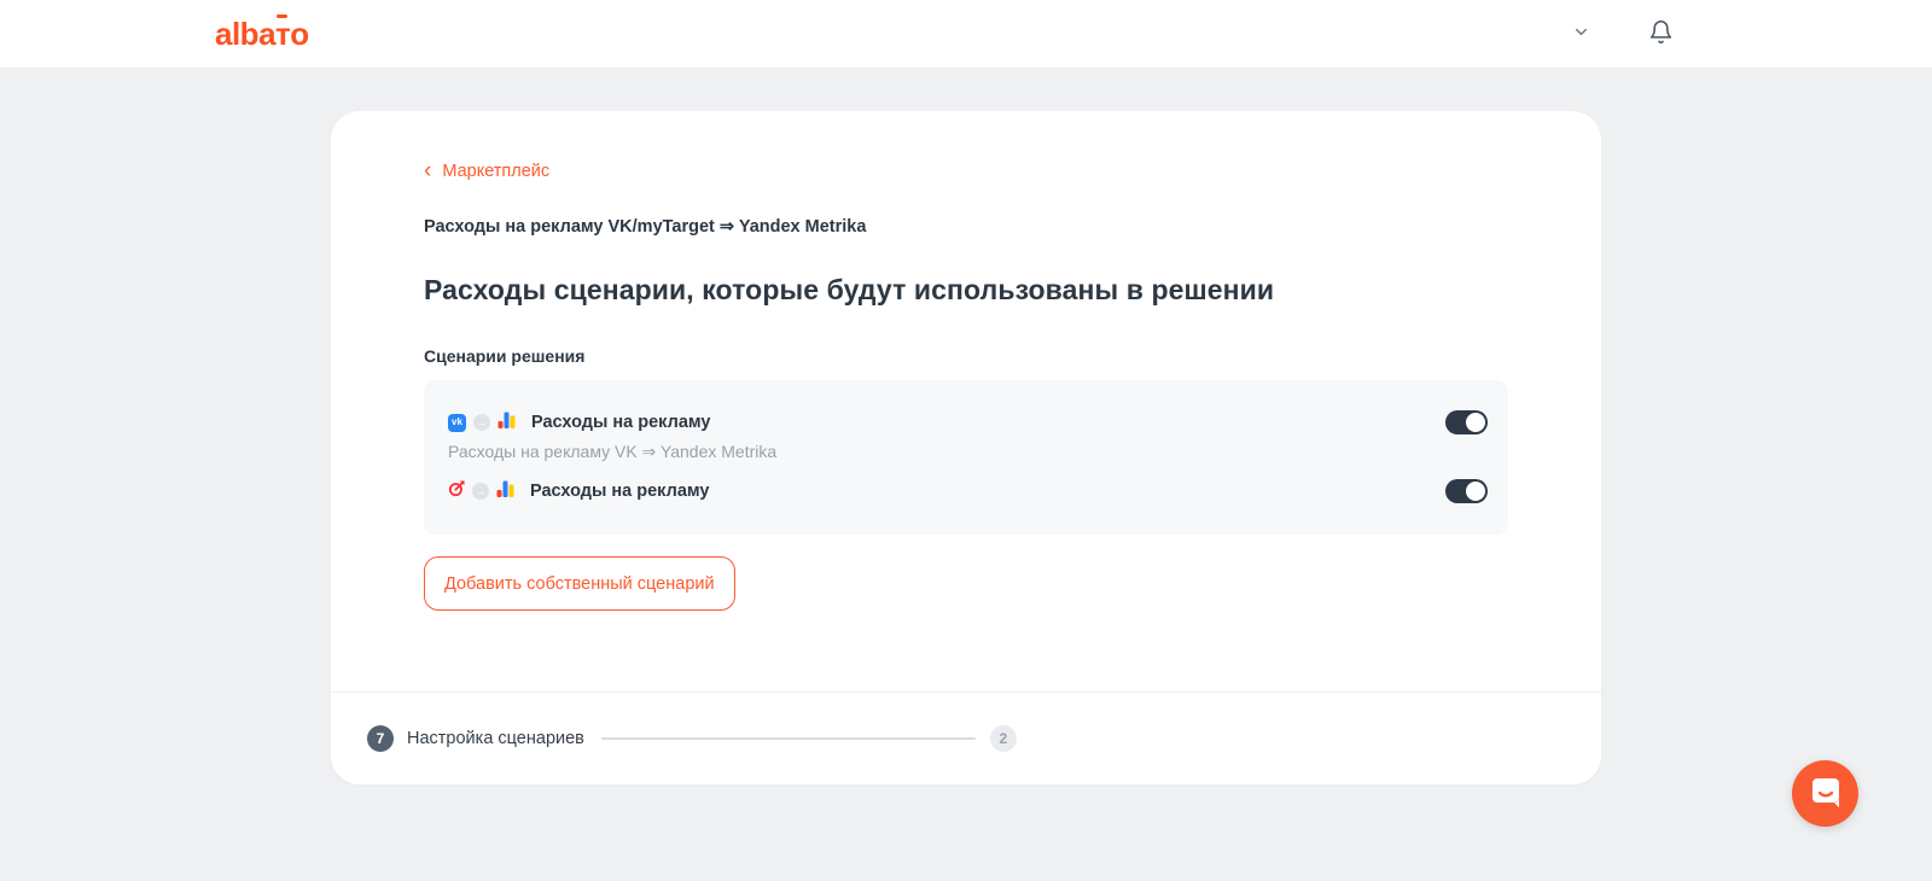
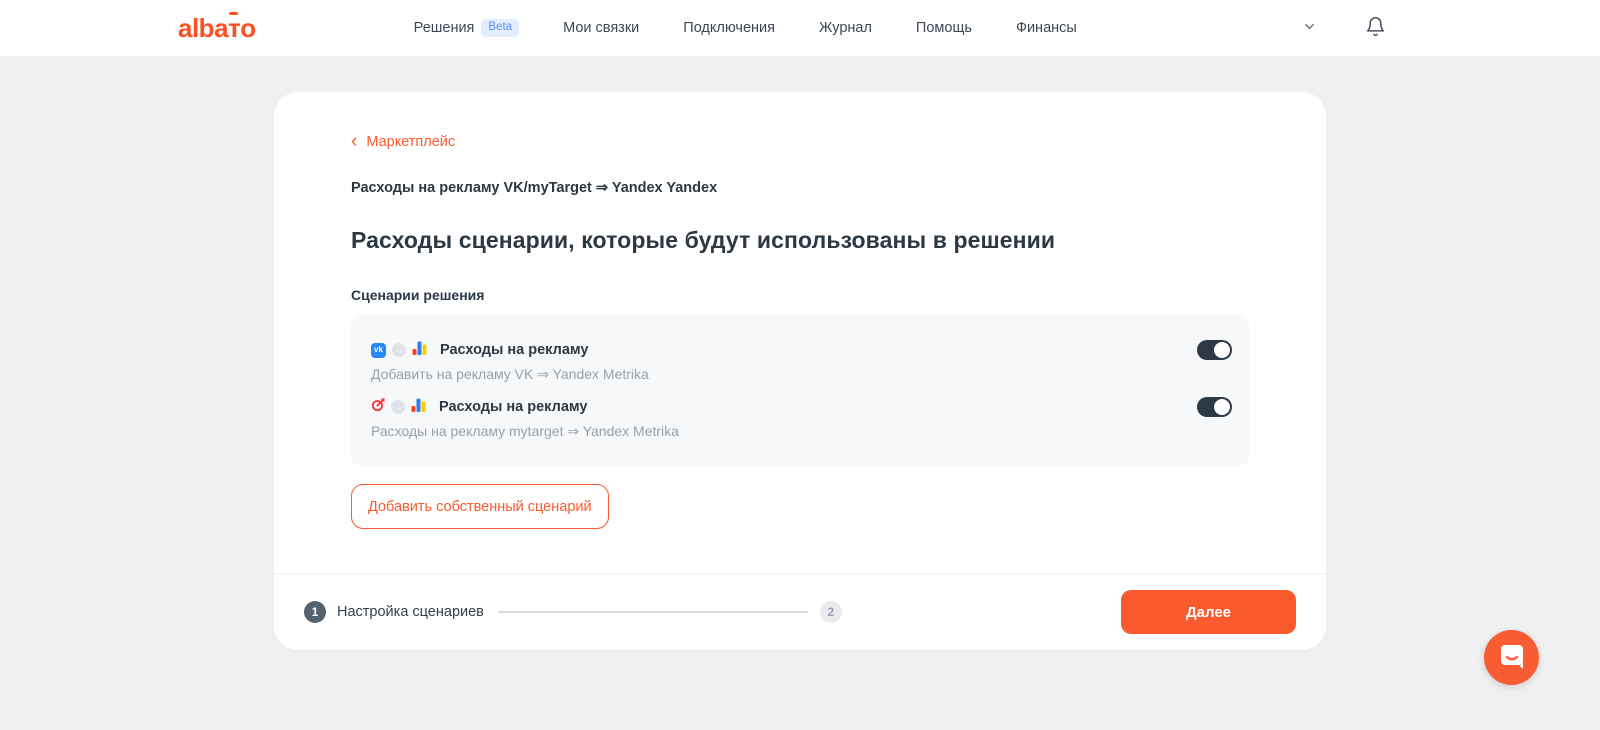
  alba
  т
  o
+ Решения
+ Beta
+ Мои связки
+ Подключения
+ Журнал
+ Помощь
+ Финансы
  ‹
  Маркетплейс
- Расходы на рекламу VK/myTarget ⇒ Yandex Metrika
+ Расходы на рекламу VK/myTarget ⇒ Yandex Yandex
  Расходы сценарии, которые будут использованы в решении
  Сценарии решения
  vk
  Расходы на рекламу
- Расходы на рекламу VK ⇒ Yandex Metrika
+ Добавить на рекламу VK ⇒ Yandex Metrika
  Расходы на рекламу
+ Расходы на рекламу mytarget ⇒ Yandex Metrika
  Добавить собственный сценарий
- 7
+ 1
  Настройка сценариев
  2
+ Далее
